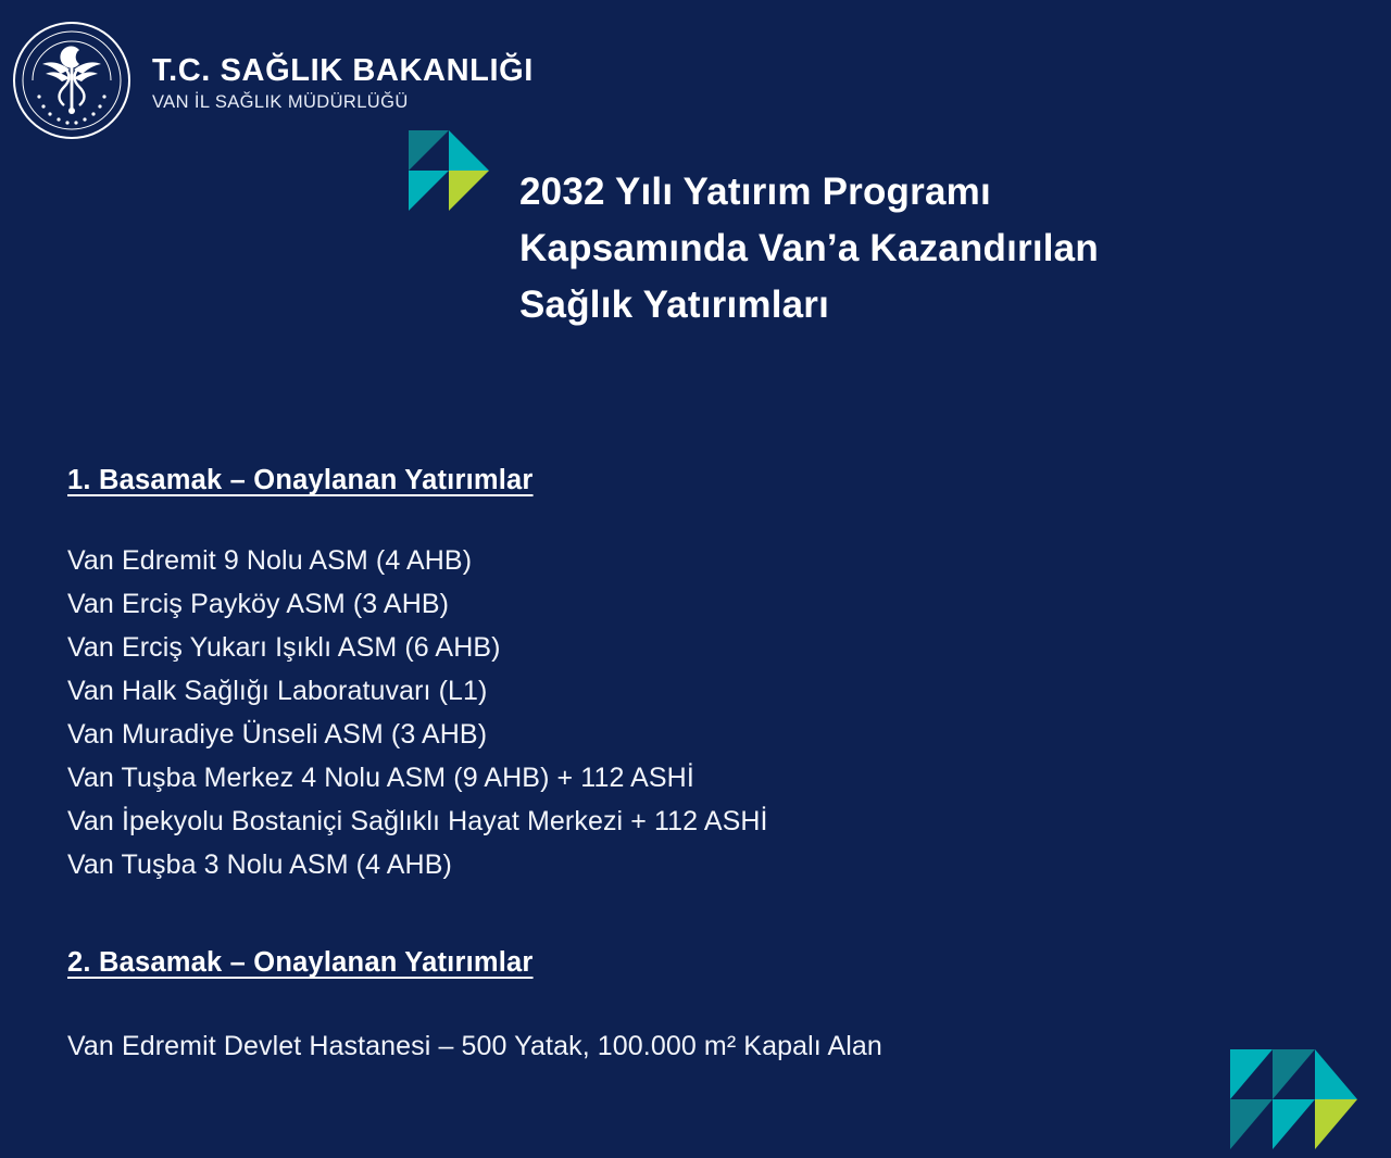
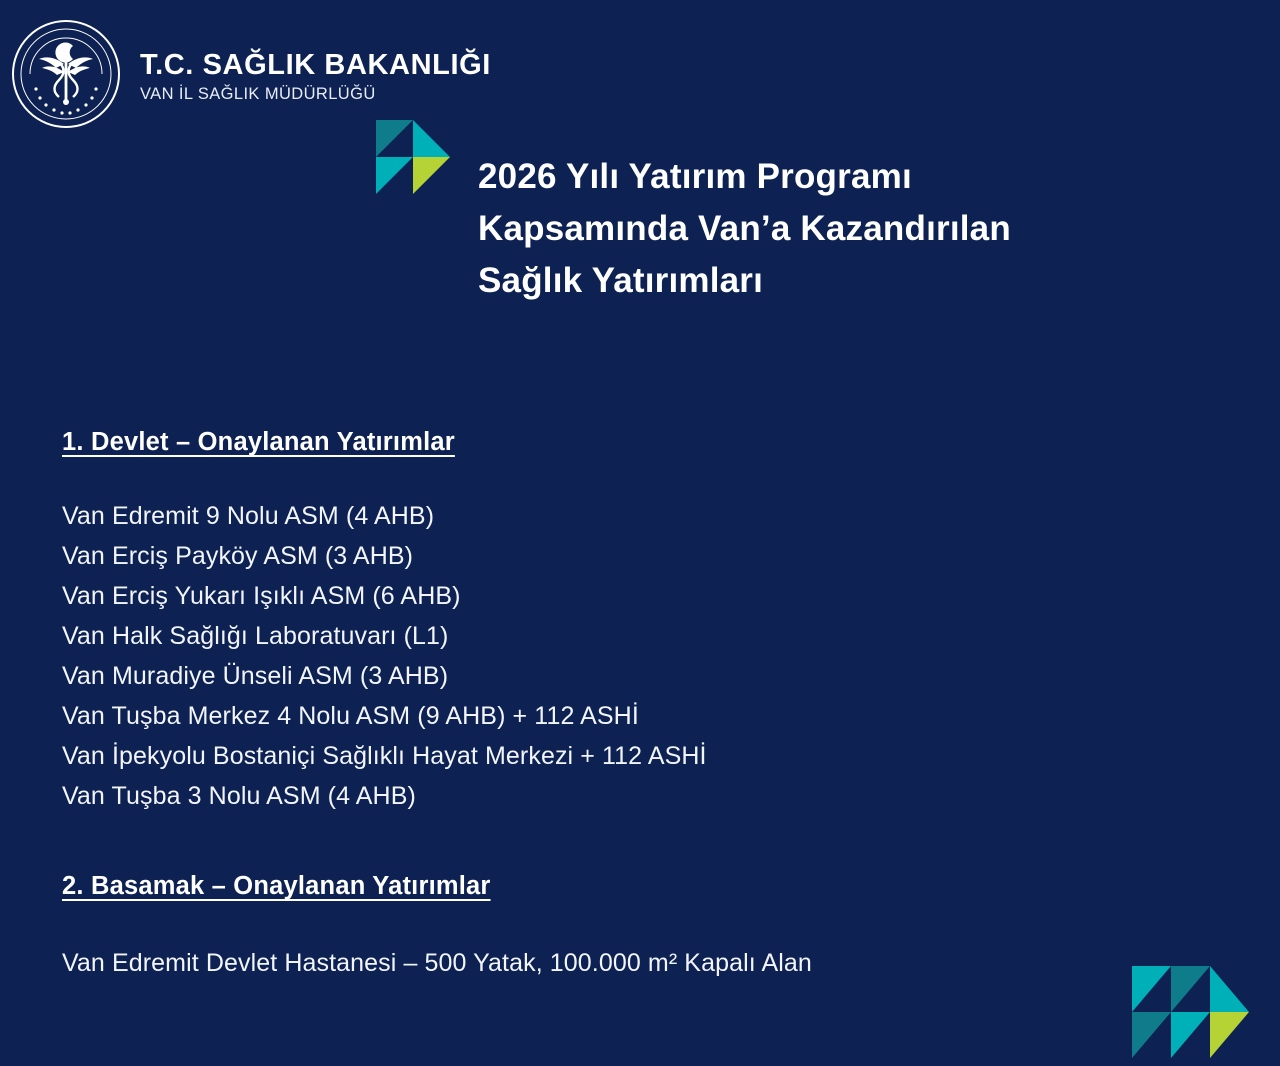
  T.C. SAĞLIK BAKANLIĞI
  VAN İL SAĞLIK MÜDÜRLÜĞÜ
- 2032 Yılı Yatırım Programı Kapsamında Van’a Kazandırılan Sağlık Yatırımları
+ 2026 Yılı Yatırım Programı Kapsamında Van’a Kazandırılan Sağlık Yatırımları
- 1. Basamak – Onaylanan Yatırımlar
+ 1. Devlet – Onaylanan Yatırımlar
  Van Edremit 9 Nolu ASM (4 AHB)
  Van Erciş Payköy ASM (3 AHB)
  Van Erciş Yukarı Işıklı ASM (6 AHB)
  Van Halk Sağlığı Laboratuvarı (L1)
  Van Muradiye Ünseli ASM (3 AHB)
  Van Tuşba Merkez 4 Nolu ASM (9 AHB) + 112 ASHİ
  Van İpekyolu Bostaniçi Sağlıklı Hayat Merkezi + 112 ASHİ
  Van Tuşba 3 Nolu ASM (4 AHB)
  2. Basamak – Onaylanan Yatırımlar
  Van Edremit Devlet Hastanesi – 500 Yatak, 100.000 m² Kapalı Alan
